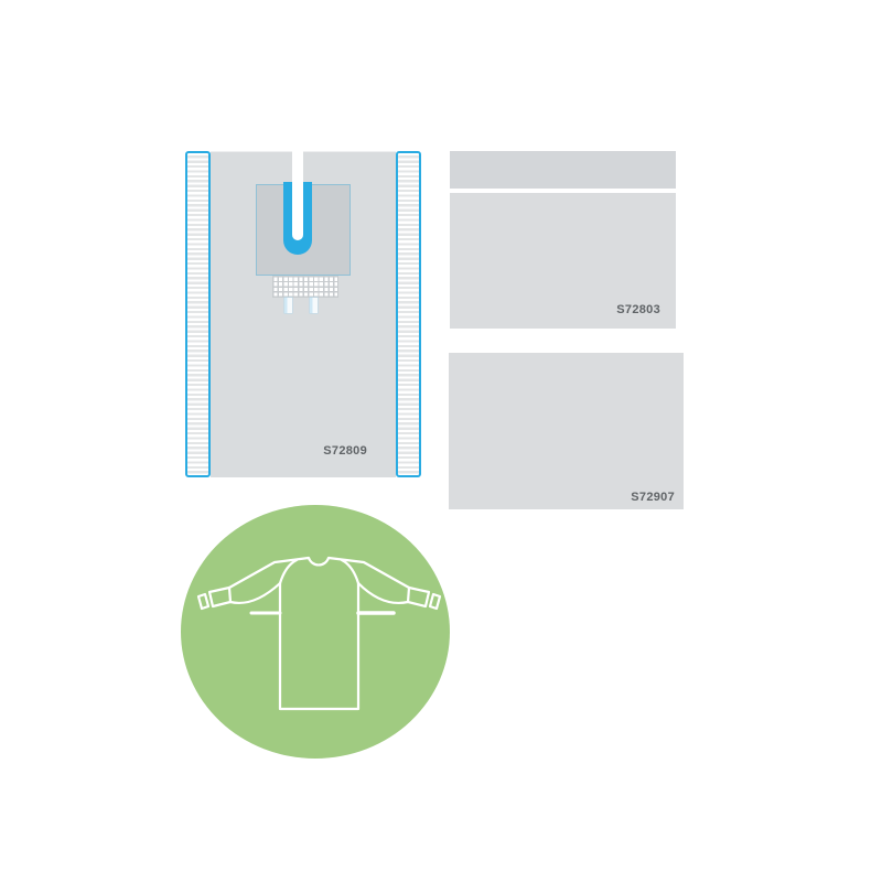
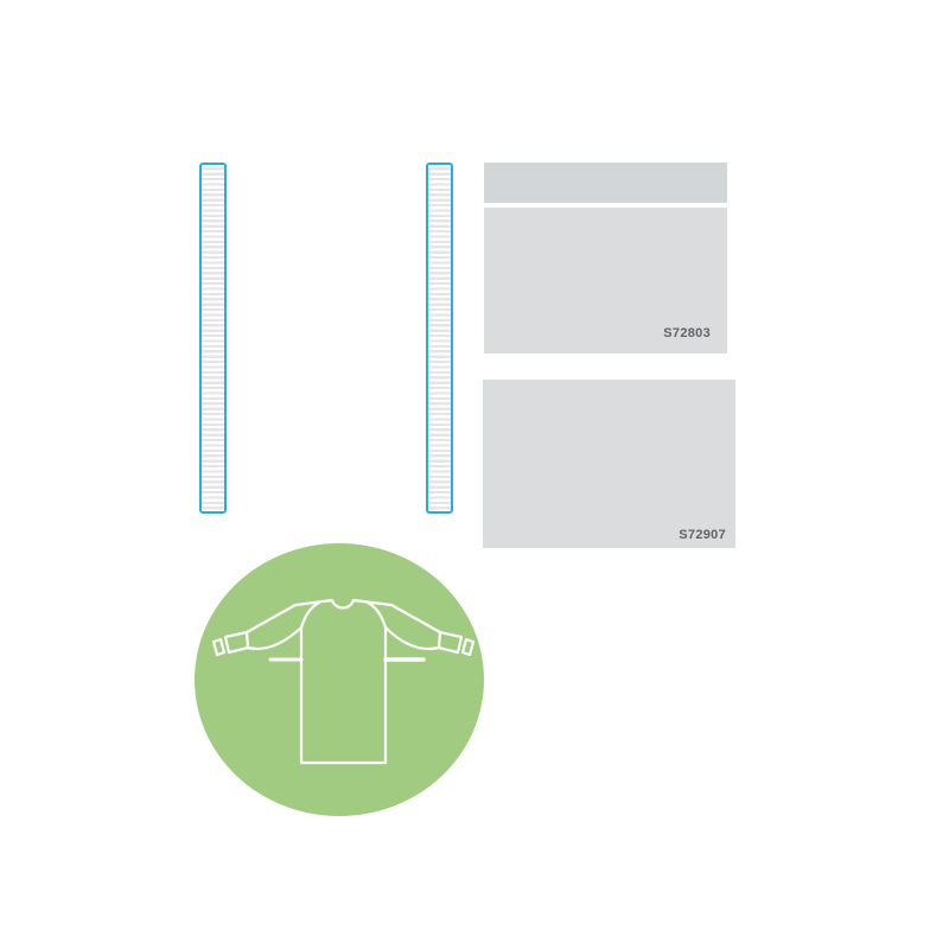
- S72809
  S72803
  S72907
